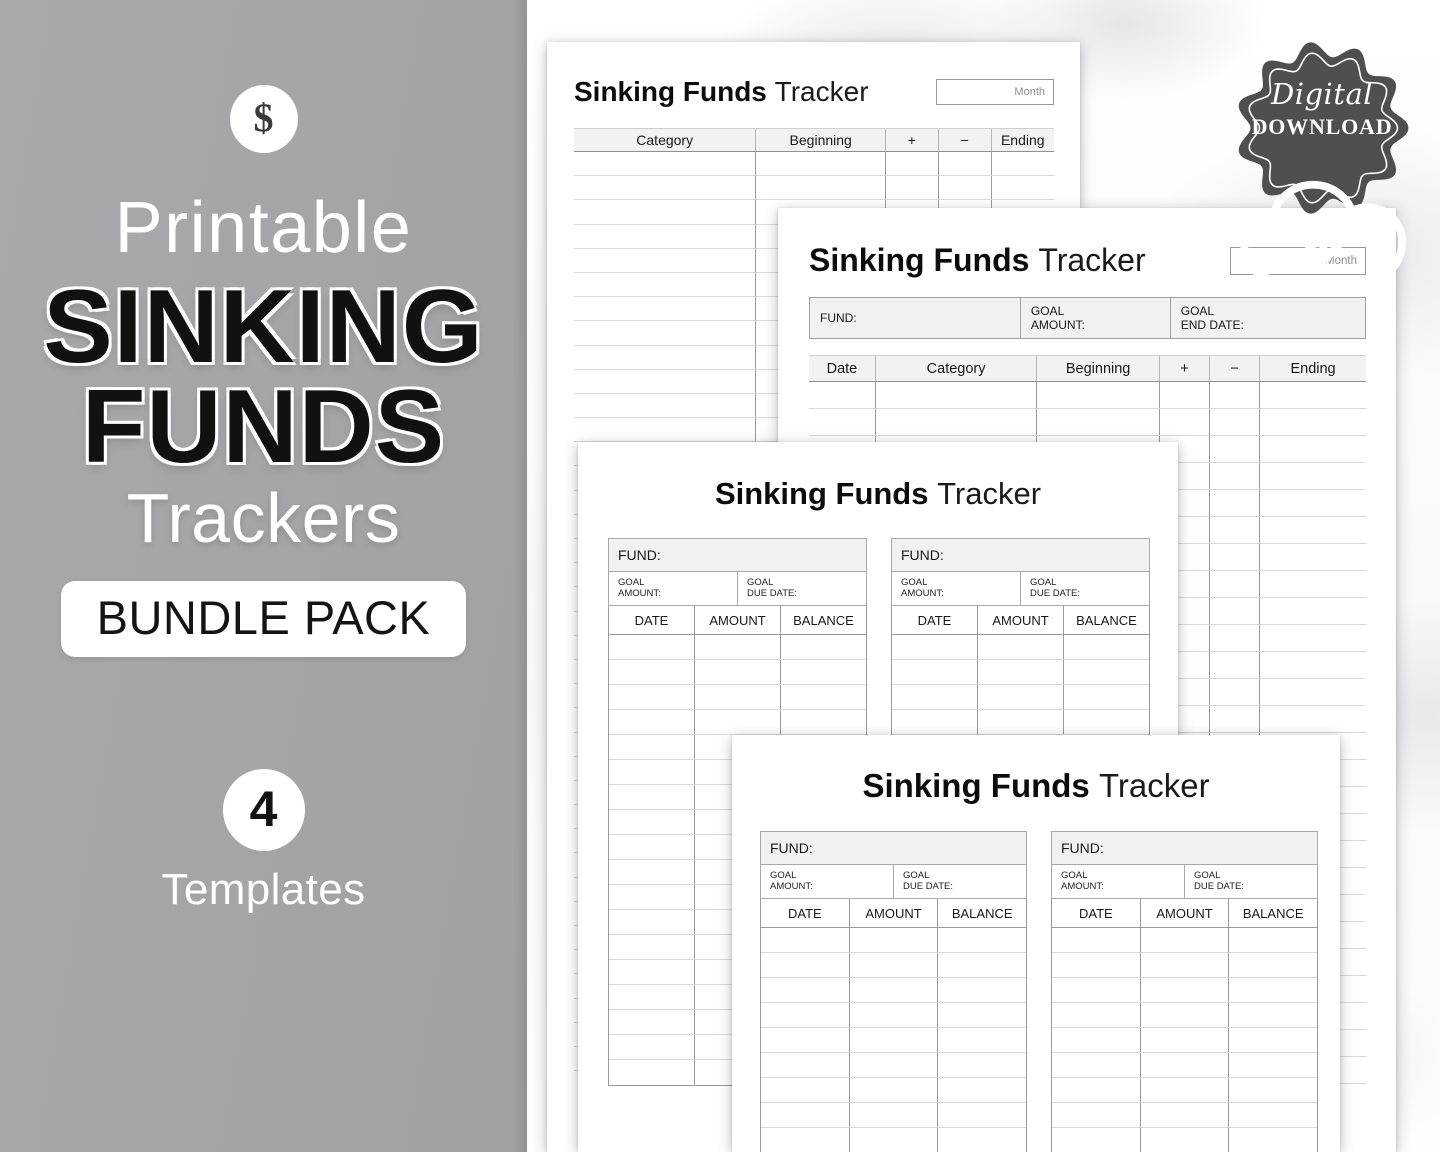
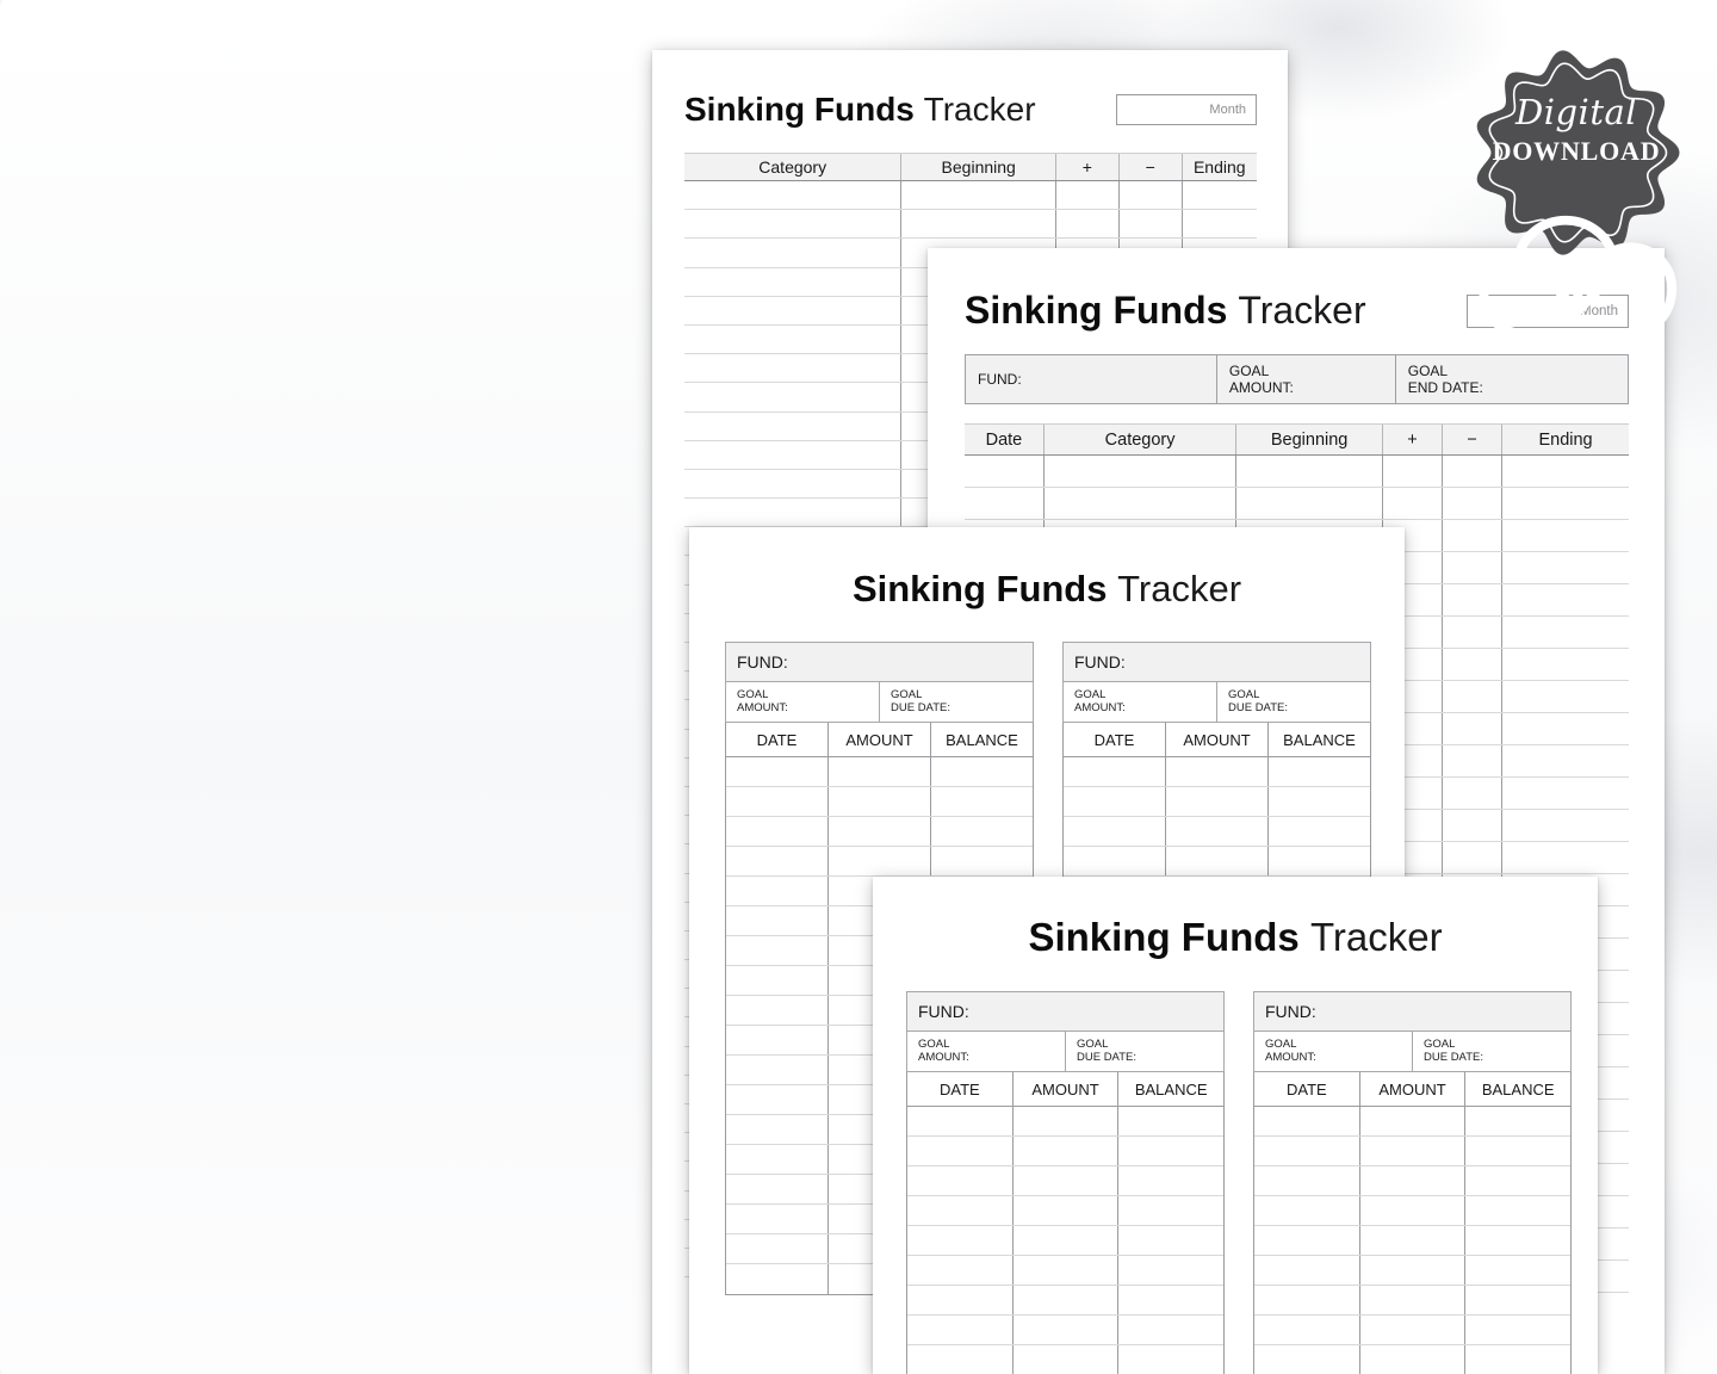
- $
- Printable
- SINKING
- FUNDS
- Trackers
- BUNDLE PACK
- 4
- Templates
  Sinking Funds Tracker
  Month
  Category
  Beginning
  +
  −
  Ending
  Sinking Funds Tracker
  Month
  FUND:
  GOAL
  AMOUNT:
  GOAL
  END DATE:
  Date
  Category
  Beginning
  +
  −
  Ending
  Sinking Funds Tracker
  FUND:
  GOAL
  AMOUNT:
  GOAL
  DUE DATE:
  DATE
  AMOUNT
  BALANCE
  FUND:
  GOAL
  AMOUNT:
  GOAL
  DUE DATE:
  DATE
  AMOUNT
  BALANCE
  Sinking Funds Tracker
  FUND:
  GOAL
  AMOUNT:
  GOAL
  DUE DATE:
  DATE
  AMOUNT
  BALANCE
  FUND:
  GOAL
  AMOUNT:
  GOAL
  DUE DATE:
  DATE
  AMOUNT
  BALANCE
  Digital
  DOWNLOAD
